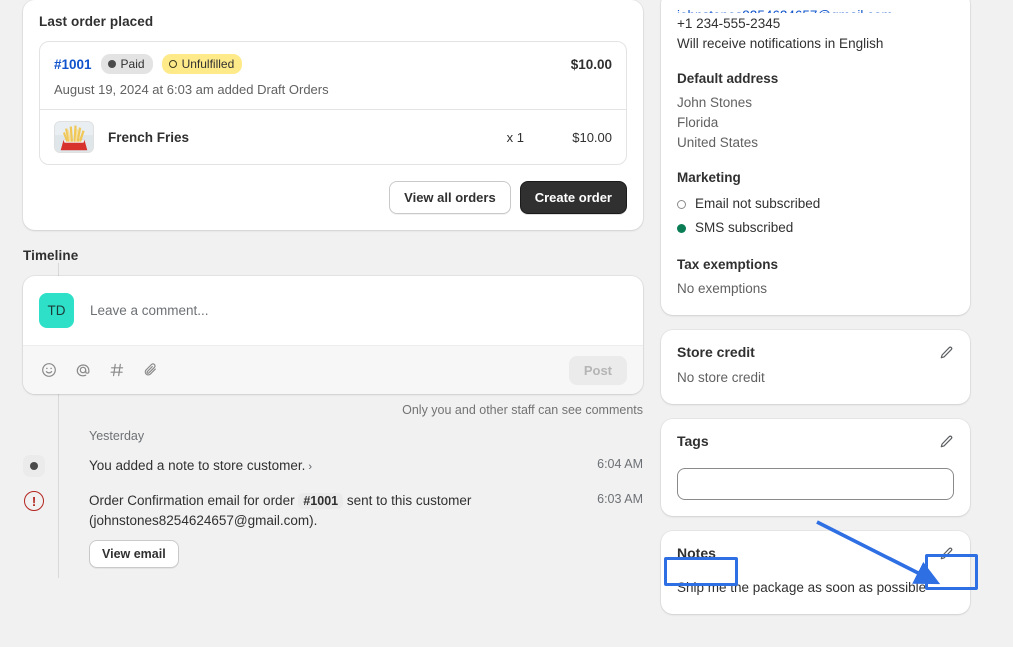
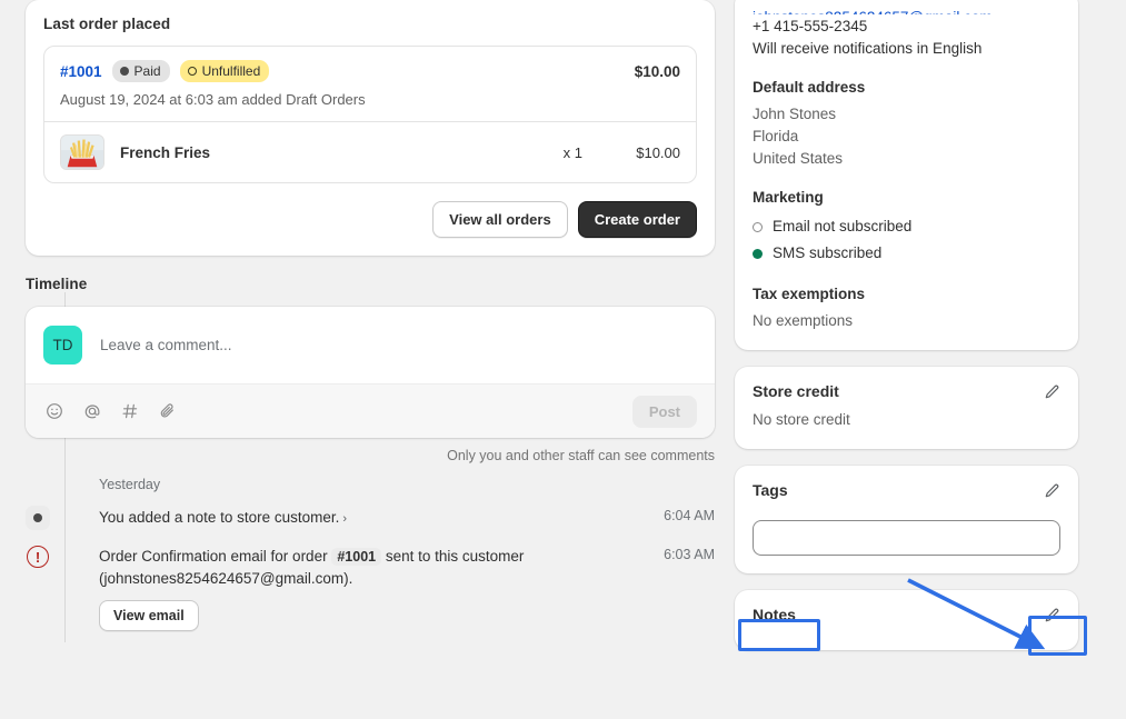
  Last order placed
  #1001
  Paid
  Unfulfilled
  $10.00
  August 19, 2024 at 6:03 am added Draft Orders
  French Fries
  x 1
  $10.00
  View all orders
  Create order
  Timeline
  TD
  Leave a comment...
  Post
  Only you and other staff can see comments
  Yesterday
  You added a note to store customer. ›
  6:04 AM
  !
  Order Confirmation email for order #1001 sent to this customer (johnstones8254624657@gmail.com).
  View email
  6:03 AM
- +1 234-555-2345
+ +1 415-555-2345
  Will receive notifications in English
  Default address
  John Stones
  Florida
  United States
  Marketing
  Email not subscribed
  SMS subscribed
  Tax exemptions
  No exemptions
  Store credit
  No store credit
  Tags
  Notes
- Ship me the package as soon as possible
